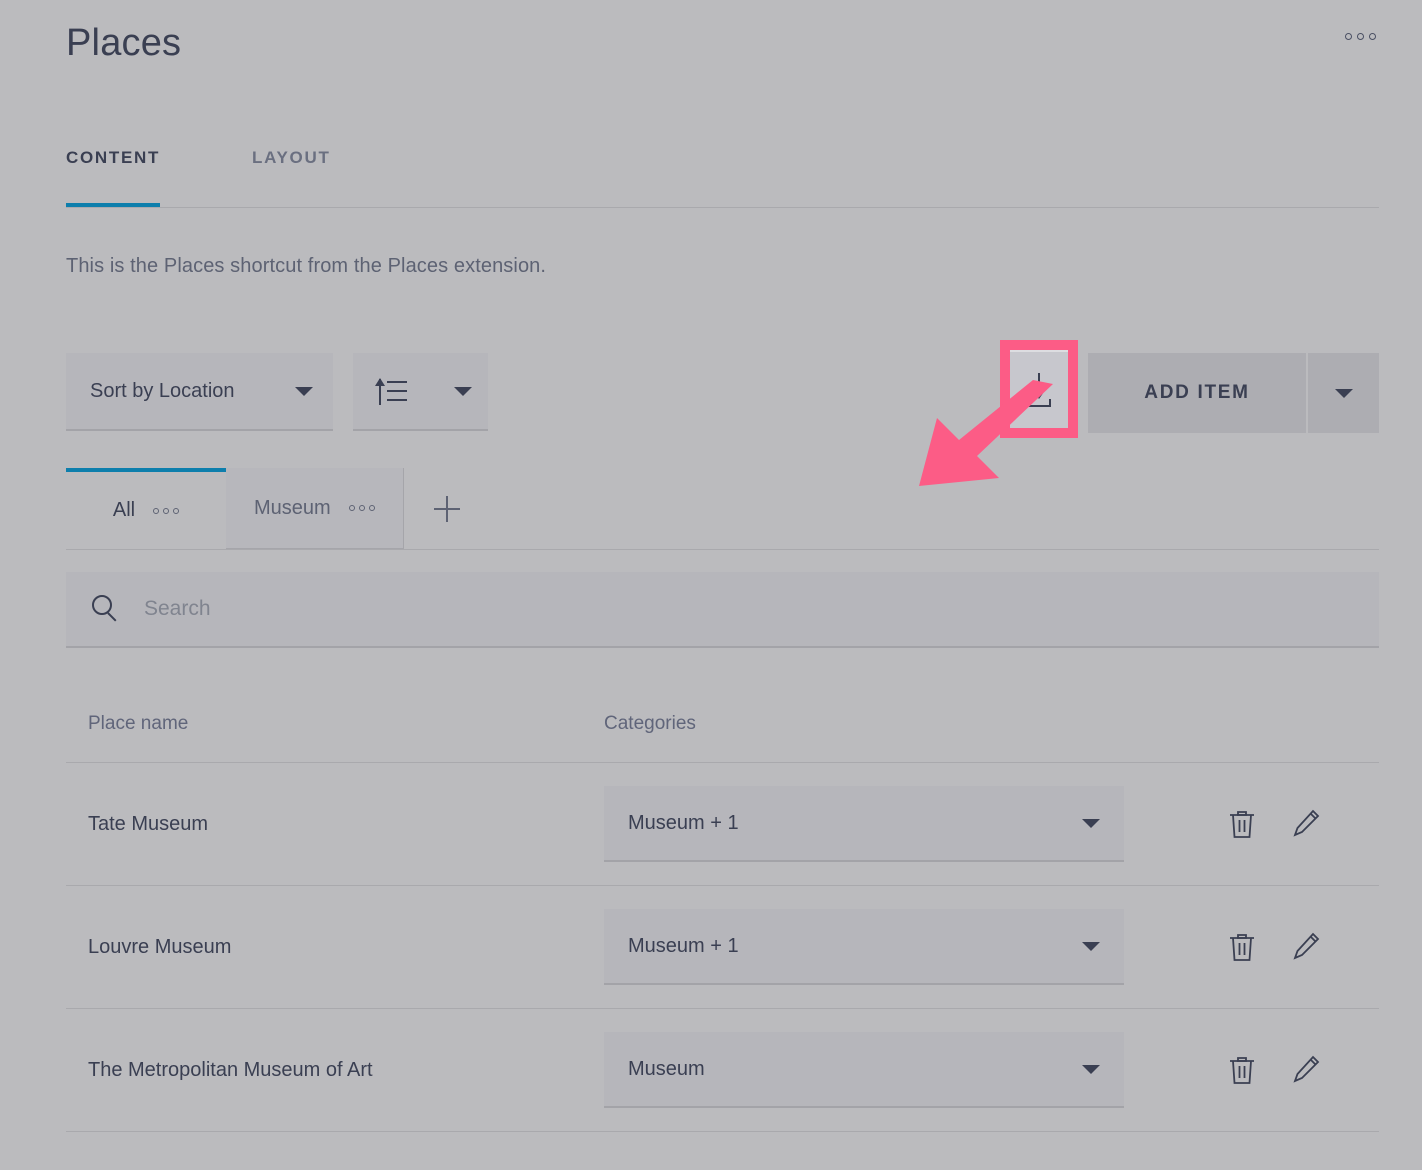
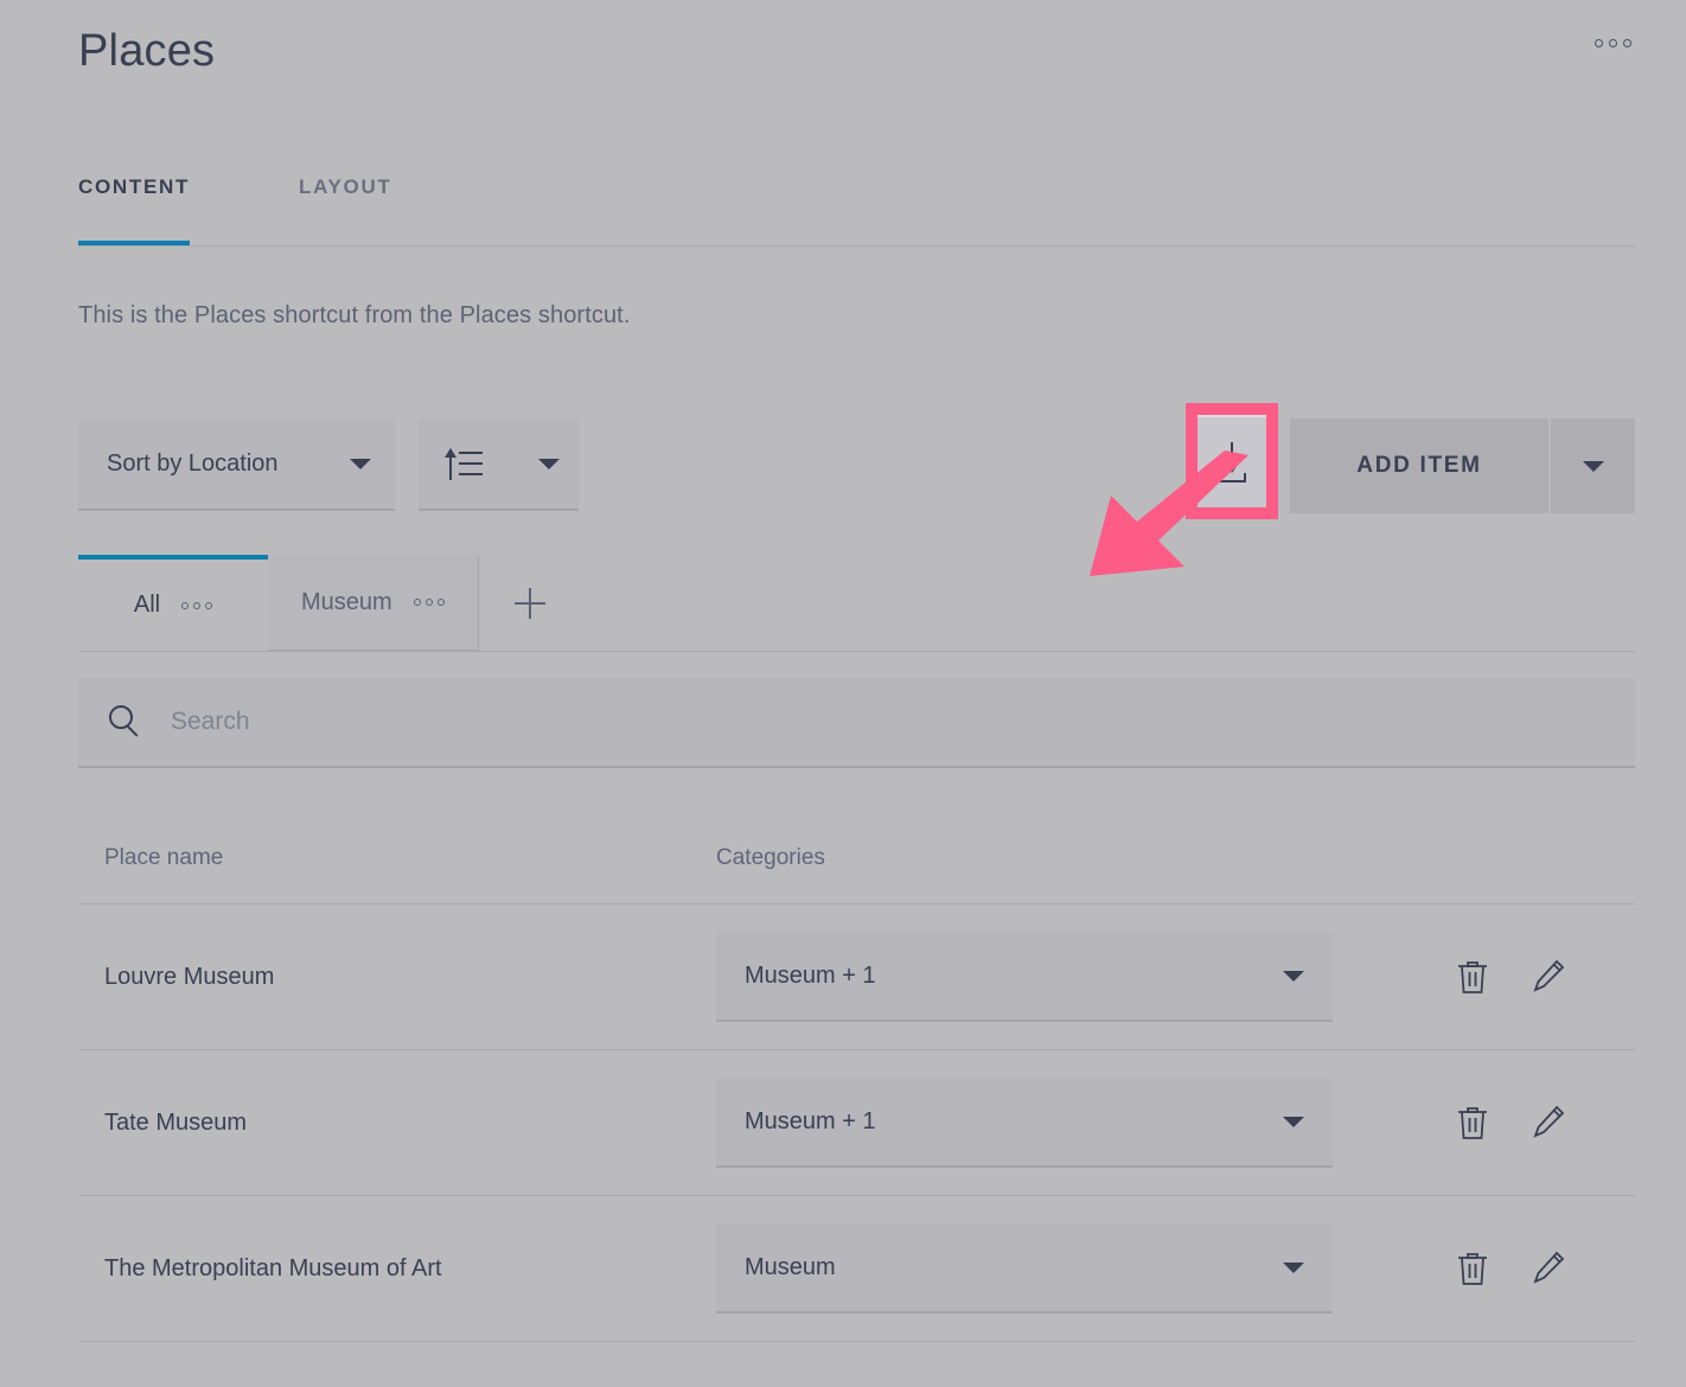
  Places
  CONTENT
  LAYOUT
- This is the Places shortcut from the Places extension.
+ This is the Places shortcut from the Places shortcut.
  Sort by Location
  ADD ITEM
  All
  Museum
  Search
  Place name
  Categories
- Tate Museum
+ Louvre Museum
  Museum + 1
- Louvre Museum
+ Tate Museum
  Museum + 1
  The Metropolitan Museum of Art
  Museum
